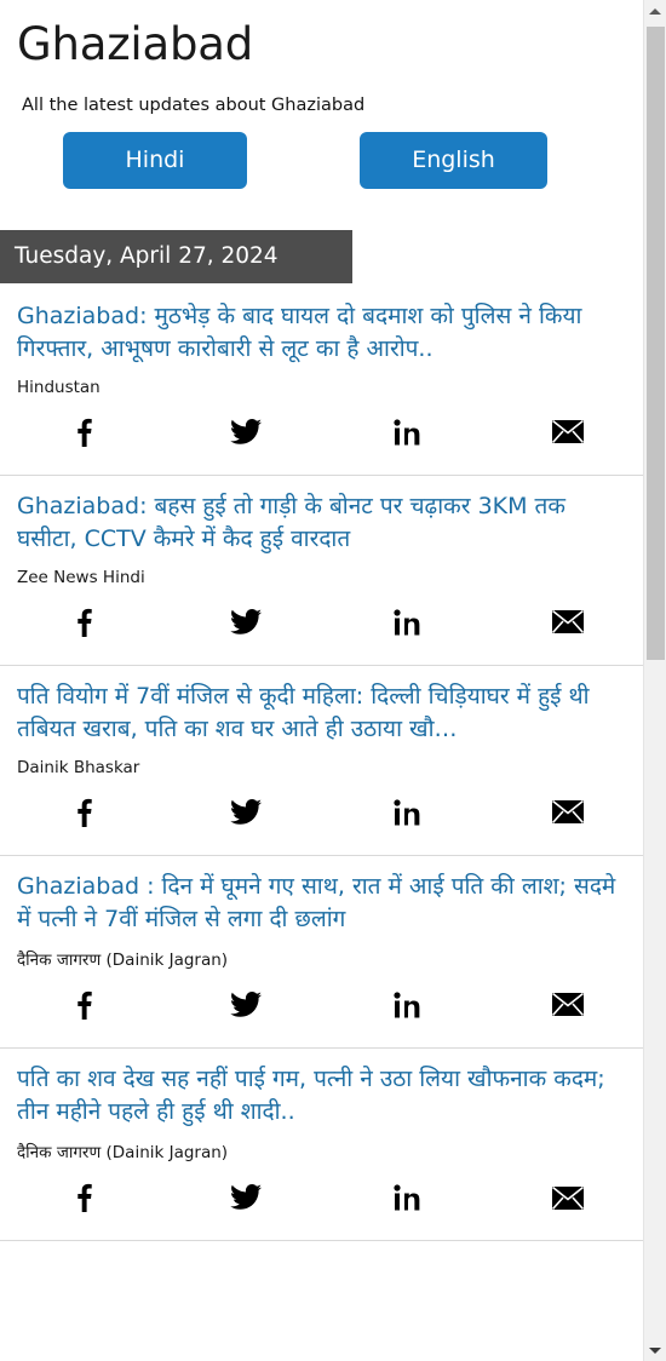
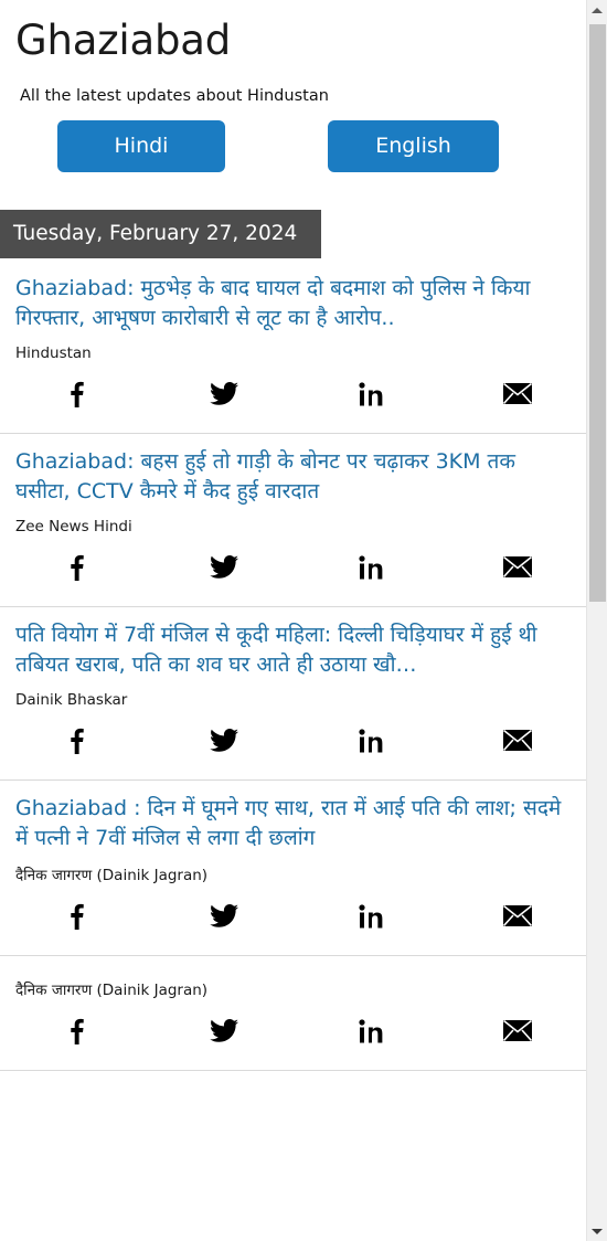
  Ghaziabad
- All the latest updates about Ghaziabad
+ All the latest updates about Hindustan
  Hindi
  English
- Tuesday, April 27, 2024
+ Tuesday, February 27, 2024
  Ghaziabad: मुठभेड़ के बाद घायल दो बदमाश को पुलिस ने किया गिरफ्तार, आभूषण कारोबारी से लूट का है आरोप..
  Hindustan
  Ghaziabad: बहस हुई तो गाड़ी के बोनट पर चढ़ाकर 3KM तक घसीटा, CCTV कैमरे में कैद हुई वारदात
  Zee News Hindi
  पति वियोग में 7वीं मंजिल से कूदी महिला: दिल्ली चिड़ियाघर में हुई थी तबियत खराब, पति का शव घर आते ही उठाया खौ…
  Dainik Bhaskar
  Ghaziabad : दिन में घूमने गए साथ, रात में आई पति की लाश; सदमे में पत्नी ने 7वीं मंजिल से लगा दी छलांग
  दैनिक जागरण (Dainik Jagran)
- पति का शव देख सह नहीं पाई गम, पत्नी ने उठा लिया खौफनाक कदम; तीन महीने पहले ही हुई थी शादी..
  दैनिक जागरण (Dainik Jagran)
